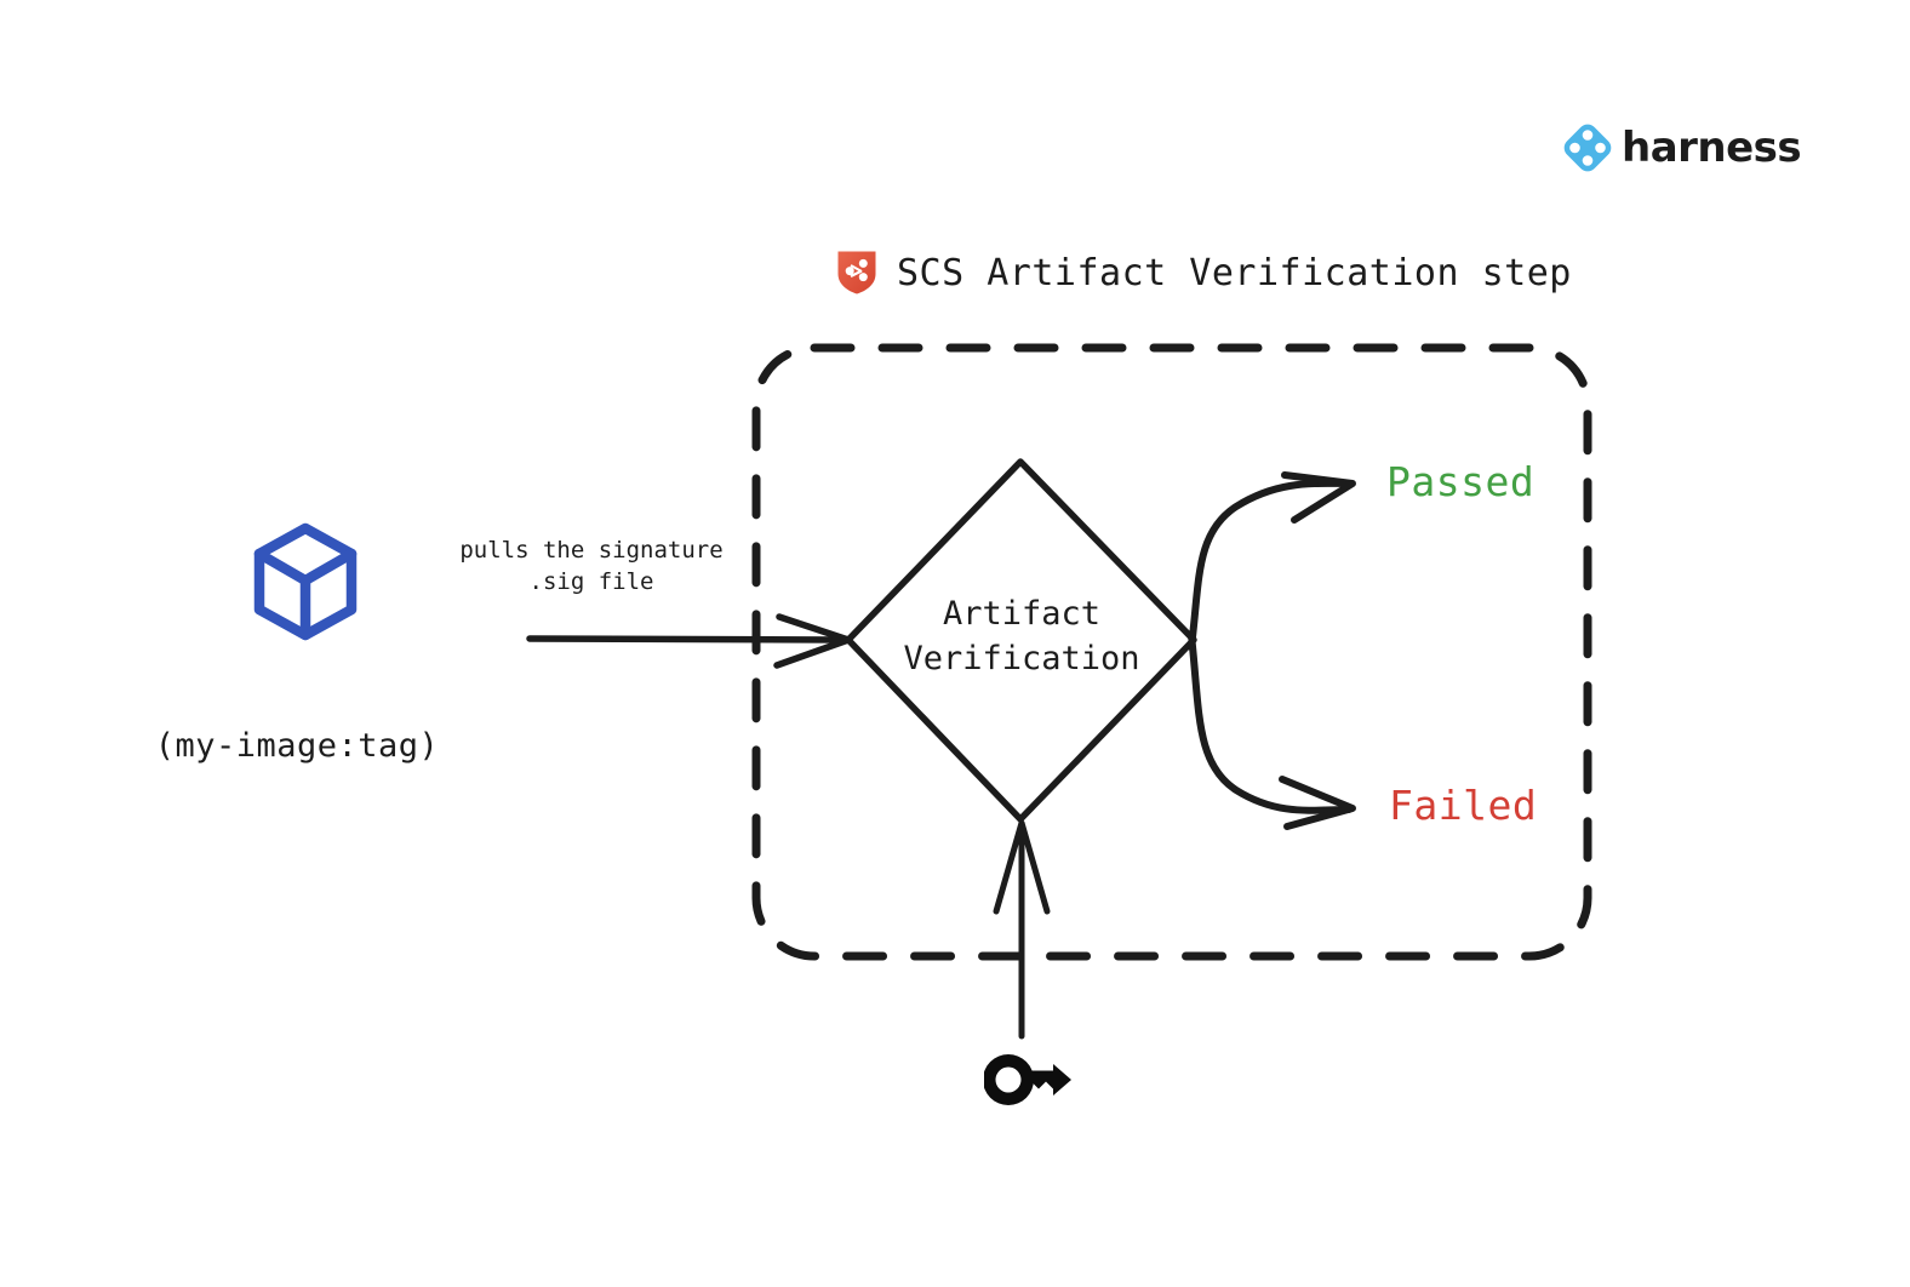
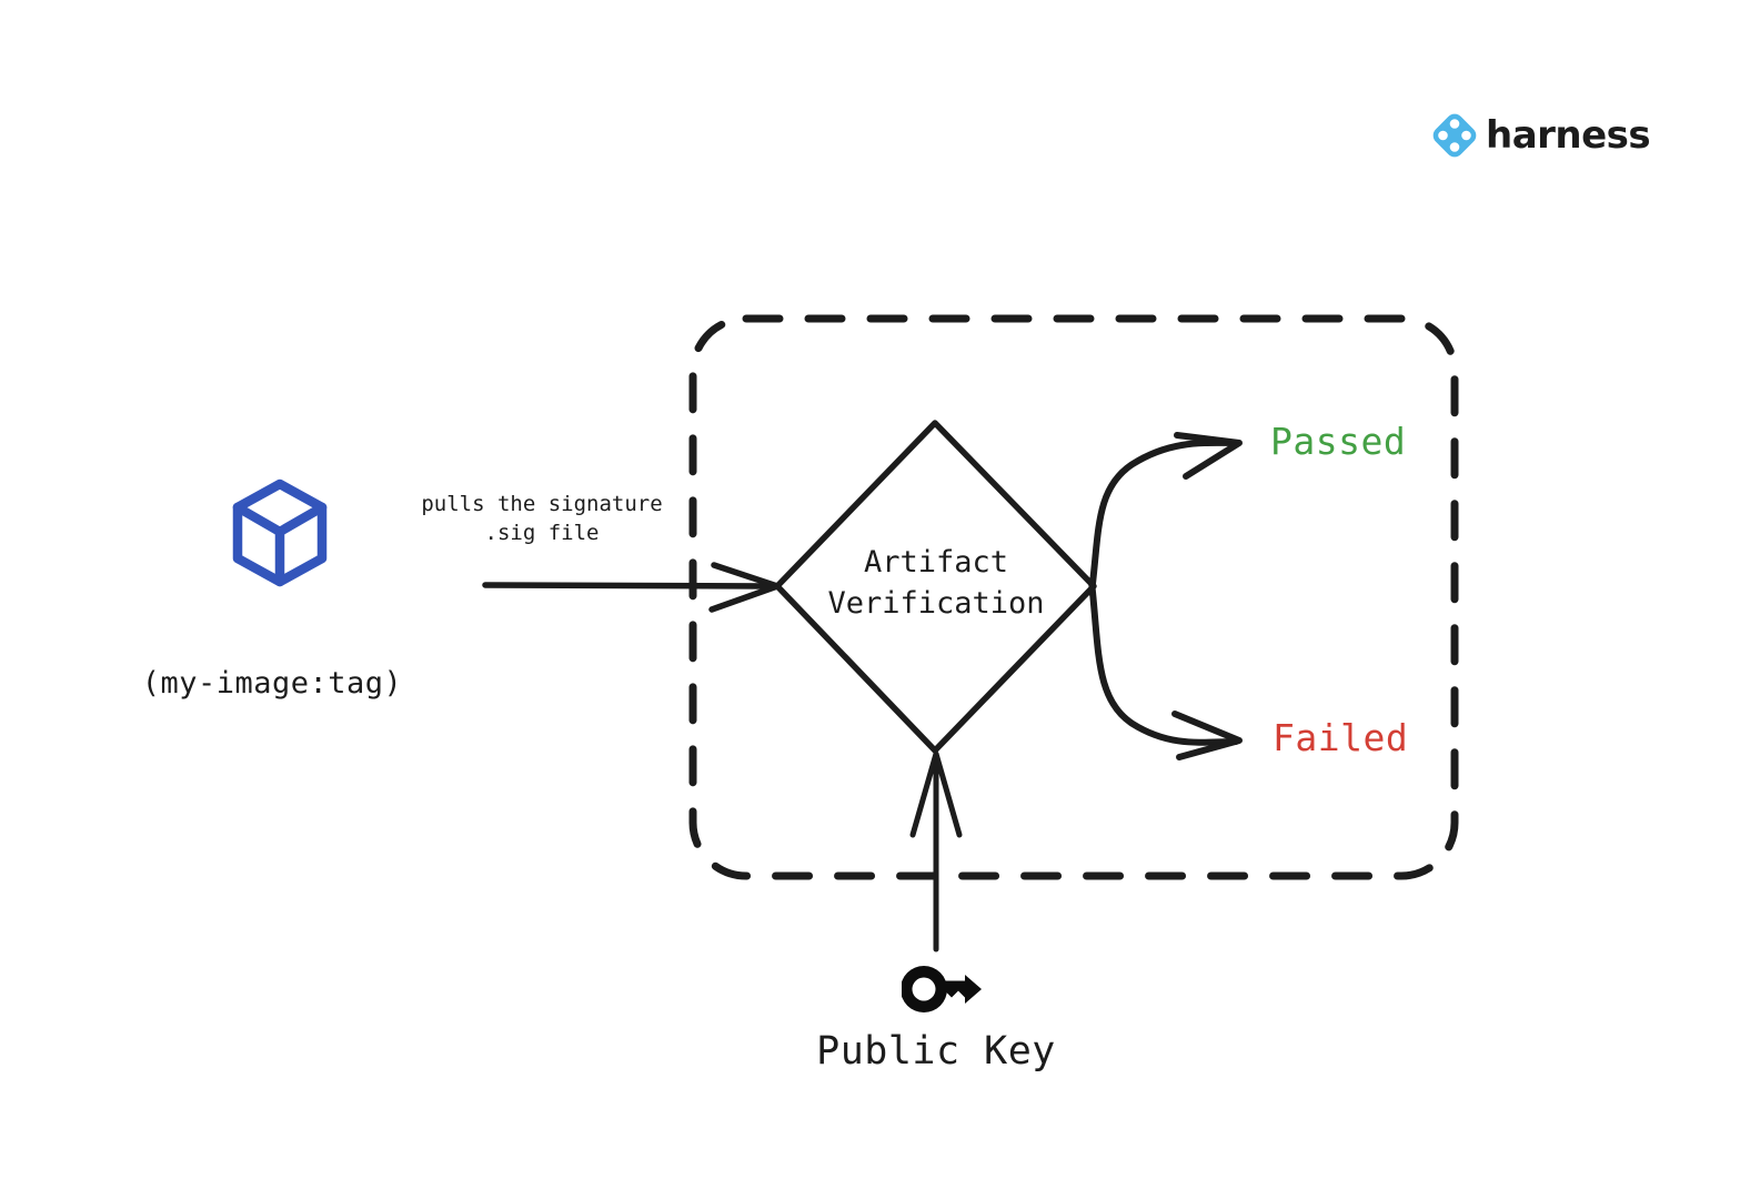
  harness
- SCS Artifact Verification step
  (my-image:tag)
  pulls the signature
  .sig file
  Artifact
  Verification
  Passed
  Failed
+ Public Key
